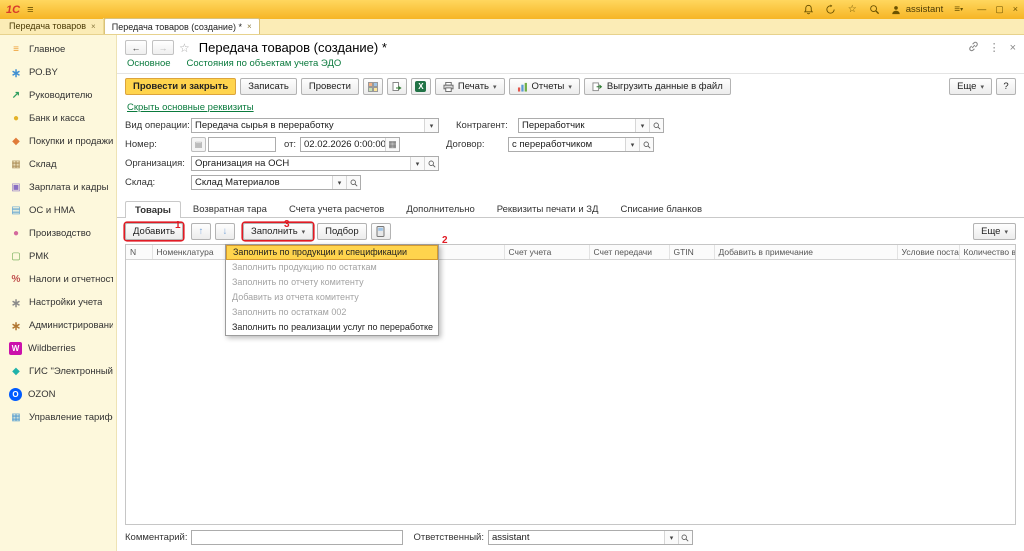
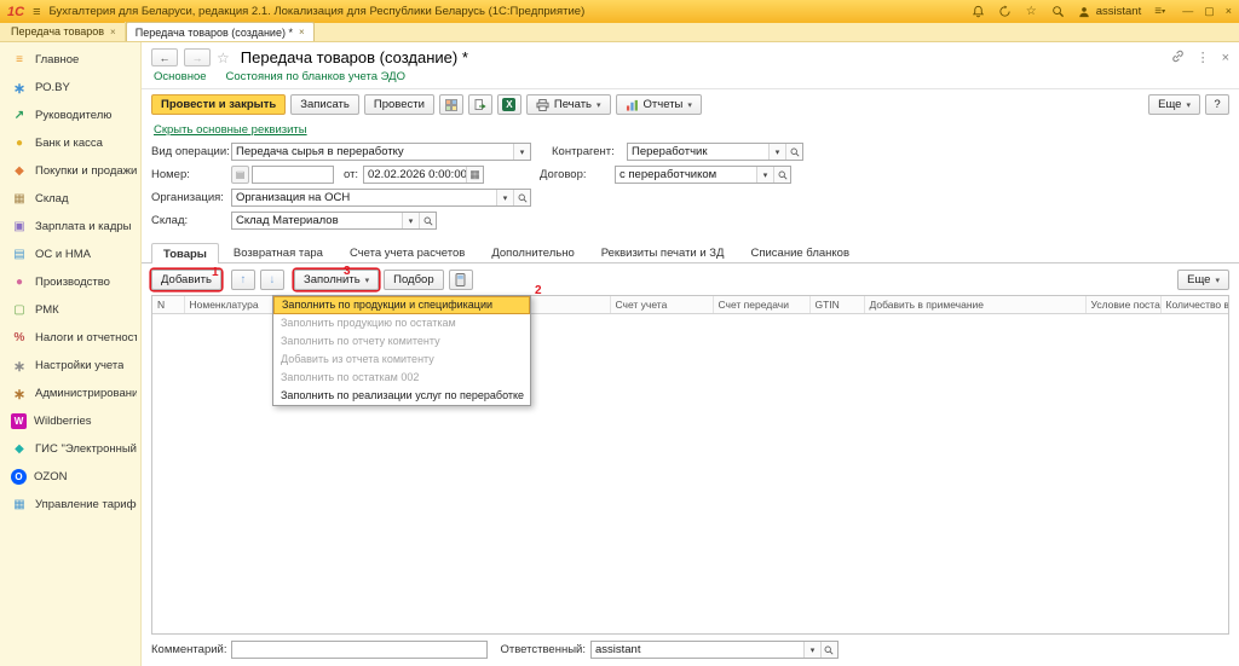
  1С
  ≡
+ Бухгалтерия для Беларуси, редакция 2.1. Локализация для Республики Беларусь (1С:Предприятие)
  ☆
  assistant
  ≡
  —
  ▢
  ×
  Передача товаров
  ×
  Передача товаров (создание) *
  ×
  ≡
  Главное
  ∗
  РО.BY
  ↗
  Руководителю
  ●
  Банк и касса
  ◆
  Покупки и продажи
  ▦
  Склад
  ▣
  Зарплата и кадры
  ▤
  ОС и НМА
  ●
  Производство
  ▢
  РМК
  %
  Налоги и отчетност
  ∗
  Настройки учета
  ∗
  Администрировани
  W
  Wildberries
  ◆
  ГИС "Электронный
  O
  OZON
  ▦
  Управление тариф
  ←
  →
  ☆
  Передача товаров (создание) *
  ⋮
  ×
  Основное
- Состояния по объектам учета ЭДО
+ Состояния по бланков учета ЭДО
  Провести и закрыть
  Записать
  Провести
  X
  Печать
  Отчеты
- Выгрузить данные в файл
  Еще
  ?
  Скрыть основные реквизиты
  Вид операции:
  Передача сырья в переработку
  Контрагент:
  Переработчик
  Номер:
  ▤
  от:
  02.02.2026 0:00:00
  ▦
  Договор:
  с переработчиком
  Организация:
  Организация на ОСН
  Склад:
  Склад Материалов
  Товары
  Возвратная тара
  Счета учета расчетов
  Дополнительно
  Реквизиты печати и ЗД
  Списание бланков
  Добавить
  ↑
  ↓
  Заполнить
  Подбор
  Еще
  N	Номенклатура	Счет учета	Счет передачи	GTIN	Добавить в примечание	Условие поста	Количество в
  Заполнить по продукции и спецификации
  Заполнить продукцию по остаткам
  Заполнить по отчету комитенту
  Добавить из отчета комитенту
  Заполнить по остаткам 002
  Заполнить по реализации услуг по переработке
  1
  3
  2
  Комментарий:
  Ответственный:
  assistant
